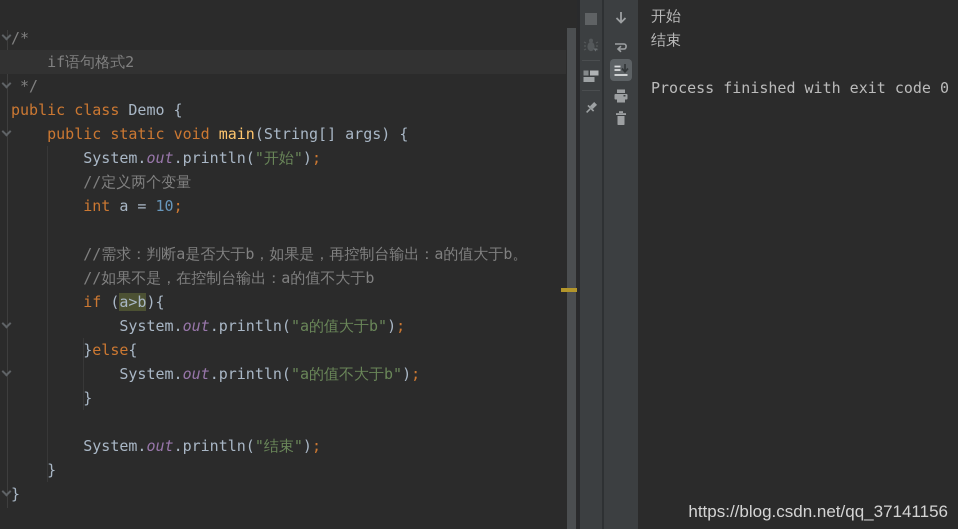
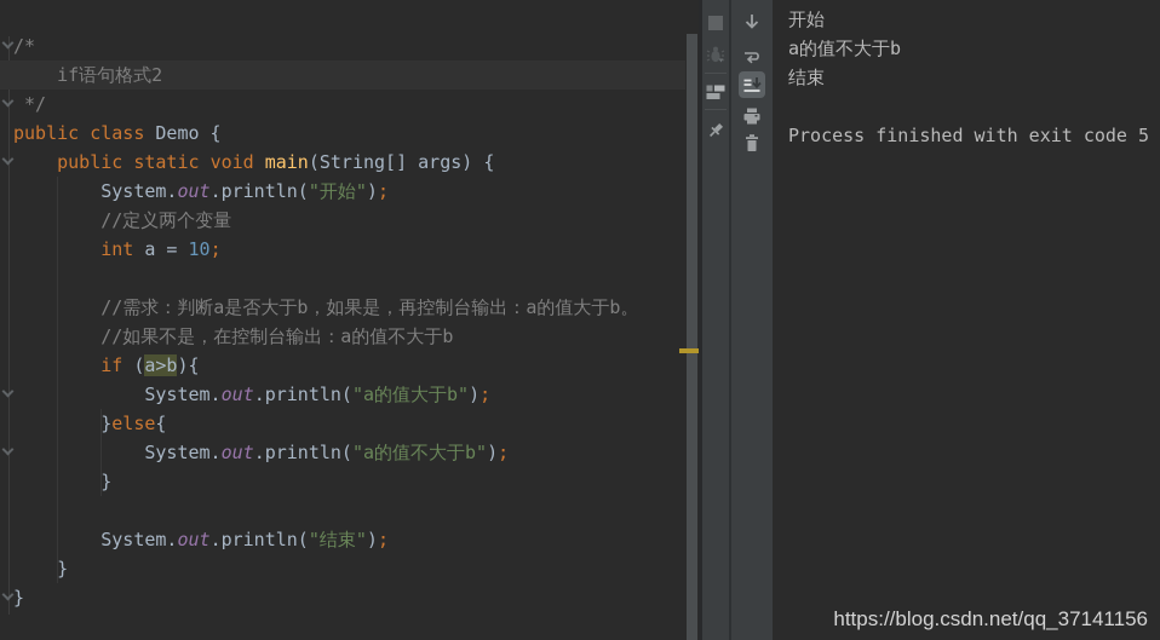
  /*
  if语句格式2
  */
  public class Demo {
  public static void main(String[] args) {
  System.out.println("开始");
  //定义两个变量
  int a = 10;
  //需求：判断a是否大于b，如果是，再控制台输出：a的值大于b。
  //如果不是，在控制台输出：a的值不大于b
  if (a>b){
  System.out.println("a的值大于b");
  }else{
  System.out.println("a的值不大于b");
  }
  System.out.println("结束");
  }
  }
  开始
+ a的值不大于b
  结束
- Process finished with exit code 0
+ Process finished with exit code 5
  https://blog.csdn.net/qq_37141156
